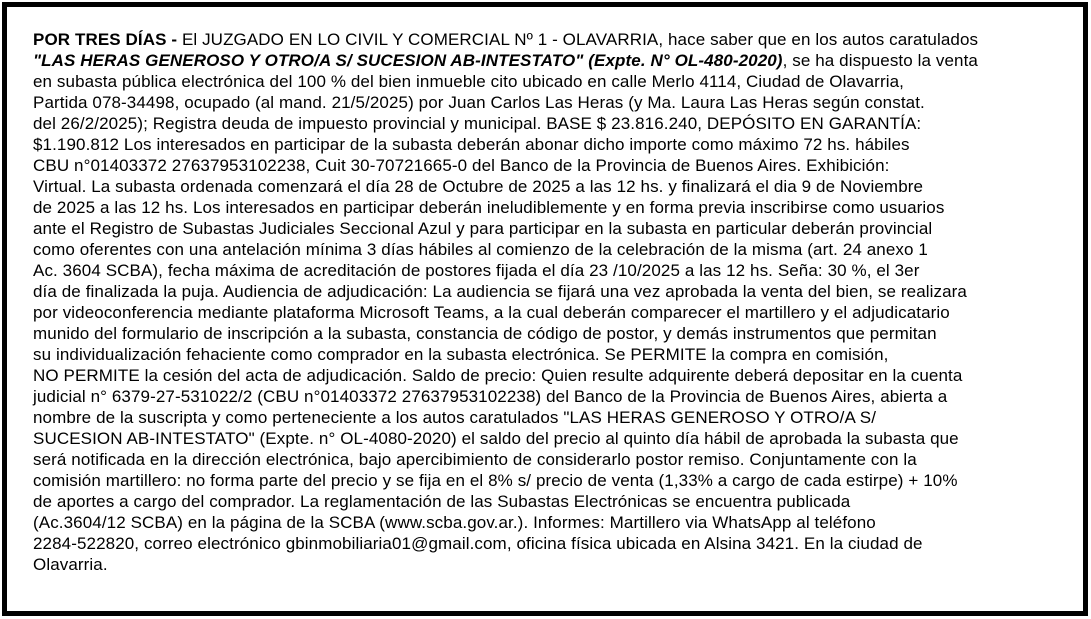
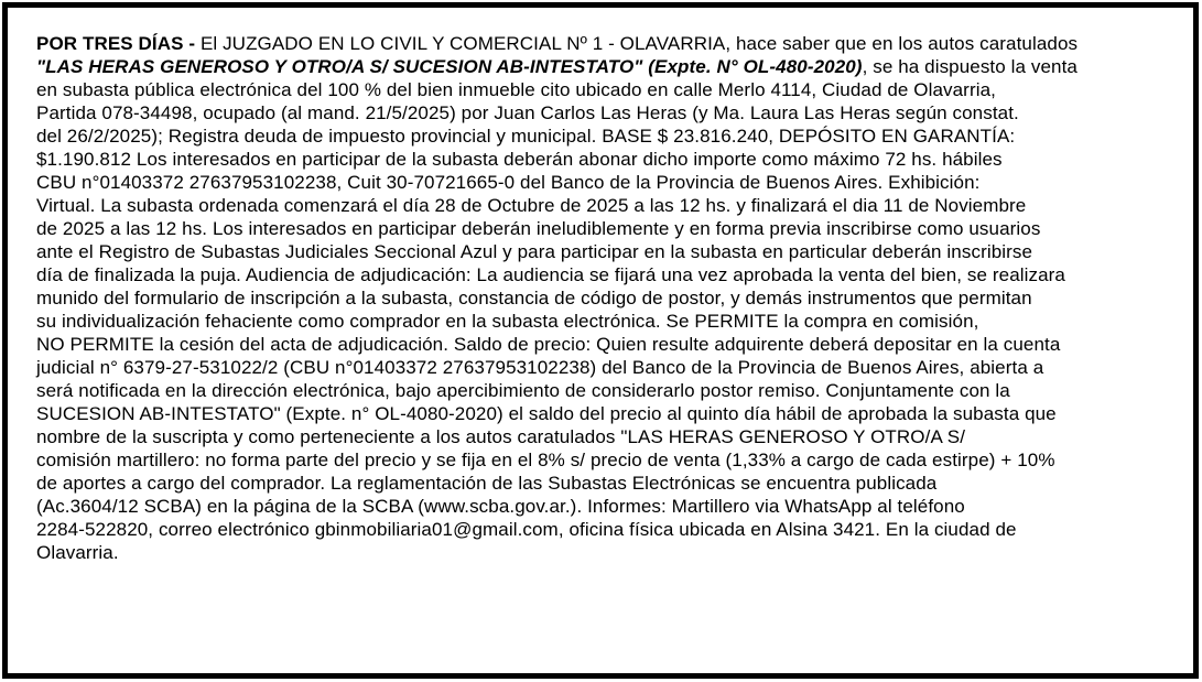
  POR TRES DÍAS - El JUZGADO EN LO CIVIL Y COMERCIAL Nº 1 - OLAVARRIA, hace saber que en los autos caratulados
  "LAS HERAS GENEROSO Y OTRO/A S/ SUCESION AB-INTESTATO" (Expte. N° OL-480-2020), se ha dispuesto la venta
  en subasta pública electrónica del 100 % del bien inmueble cito ubicado en calle Merlo 4114, Ciudad de Olavarria,
  Partida 078-34498, ocupado (al mand. 21/5/2025) por Juan Carlos Las Heras (y Ma. Laura Las Heras según constat.
  del 26/2/2025); Registra deuda de impuesto provincial y municipal. BASE $ 23.816.240, DEPÓSITO EN GARANTÍA:
  $1.190.812 Los interesados en participar de la subasta deberán abonar dicho importe como máximo 72 hs. hábiles
  CBU n°01403372 27637953102238, Cuit 30-70721665-0 del Banco de la Provincia de Buenos Aires. Exhibición:
- Virtual. La subasta ordenada comenzará el día 28 de Octubre de 2025 a las 12 hs. y finalizará el dia 9 de Noviembre
+ Virtual. La subasta ordenada comenzará el día 28 de Octubre de 2025 a las 12 hs. y finalizará el dia 11 de Noviembre
  de 2025 a las 12 hs. Los interesados en participar deberán ineludiblemente y en forma previa inscribirse como usuarios
- ante el Registro de Subastas Judiciales Seccional Azul y para participar en la subasta en particular deberán provincial
+ ante el Registro de Subastas Judiciales Seccional Azul y para participar en la subasta en particular deberán inscribirse
- como oferentes con una antelación mínima 3 días hábiles al comienzo de la celebración de la misma (art. 24 anexo 1
- Ac. 3604 SCBA), fecha máxima de acreditación de postores fijada el día 23 /10/2025 a las 12 hs. Seña: 30 %, el 3er
  día de finalizada la puja. Audiencia de adjudicación: La audiencia se fijará una vez aprobada la venta del bien, se realizara
- por videoconferencia mediante plataforma Microsoft Teams, a la cual deberán comparecer el martillero y el adjudicatario
  munido del formulario de inscripción a la subasta, constancia de código de postor, y demás instrumentos que permitan
  su individualización fehaciente como comprador en la subasta electrónica. Se PERMITE la compra en comisión,
  NO PERMITE la cesión del acta de adjudicación. Saldo de precio: Quien resulte adquirente deberá depositar en la cuenta
  judicial n° 6379-27-531022/2 (CBU n°01403372 27637953102238) del Banco de la Provincia de Buenos Aires, abierta a
- nombre de la suscripta y como perteneciente a los autos caratulados "LAS HERAS GENEROSO Y OTRO/A S/
+ será notificada en la dirección electrónica, bajo apercibimiento de considerarlo postor remiso. Conjuntamente con la
  SUCESION AB-INTESTATO" (Expte. n° OL-4080-2020) el saldo del precio al quinto día hábil de aprobada la subasta que
- será notificada en la dirección electrónica, bajo apercibimiento de considerarlo postor remiso. Conjuntamente con la
+ nombre de la suscripta y como perteneciente a los autos caratulados "LAS HERAS GENEROSO Y OTRO/A S/
  comisión martillero: no forma parte del precio y se fija en el 8% s/ precio de venta (1,33% a cargo de cada estirpe) + 10%
  de aportes a cargo del comprador. La reglamentación de las Subastas Electrónicas se encuentra publicada
  (Ac.3604/12 SCBA) en la página de la SCBA (www.scba.gov.ar.). Informes: Martillero via WhatsApp al teléfono
  2284-522820, correo electrónico gbinmobiliaria01@gmail.com, oficina física ubicada en Alsina 3421. En la ciudad de
  Olavarria.
